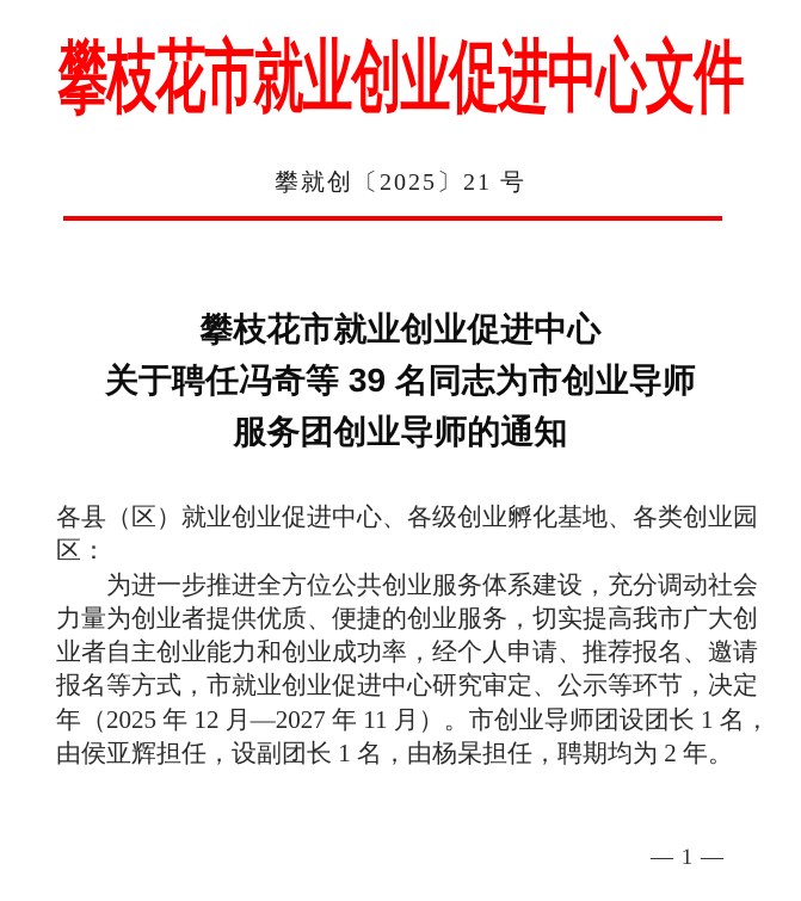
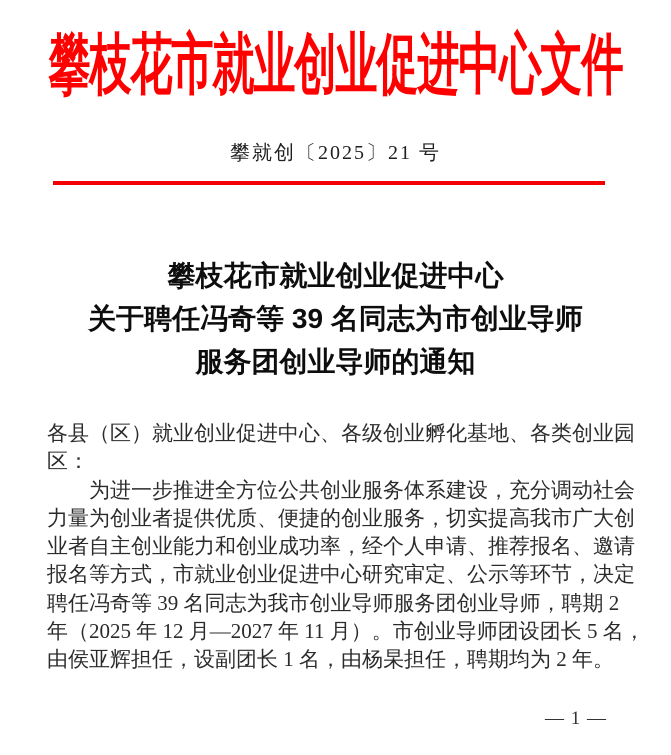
  攀枝花市就业创业促进中心文件
  攀就创〔2025〕21 号
  攀枝花市就业创业促进中心
  关于聘任冯奇等 39 名同志为市创业导师
  服务团创业导师的通知
  各县（区）就业创业促进中心、各级创业孵化基地、各类创业园
  区：
  为进一步推进全方位公共创业服务体系建设，充分调动社会
  力量为创业者提供优质、便捷的创业服务，切实提高我市广大创
  业者自主创业能力和创业成功率，经个人申请、推荐报名、邀请
  报名等方式，市就业创业促进中心研究审定、公示等环节，决定
+ 聘任冯奇等 39 名同志为我市创业导师服务团创业导师，聘期 2
- 年（2025 年 12 月—2027 年 11 月）。市创业导师团设团长 1 名，
+ 年（2025 年 12 月—2027 年 11 月）。市创业导师团设团长 5 名，
  由侯亚辉担任，设副团长 1 名，由杨杲担任，聘期均为 2 年。
  — 1 —
